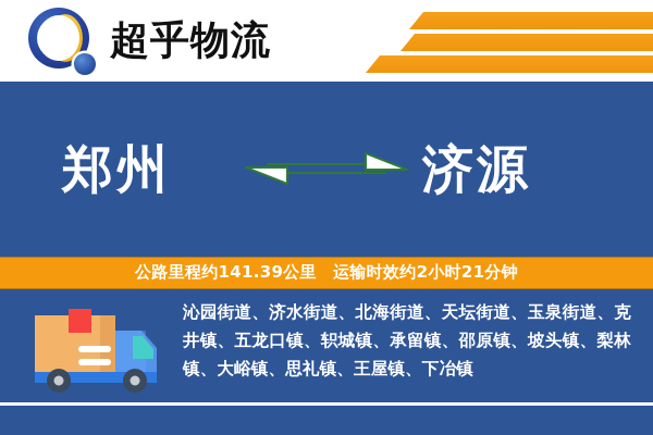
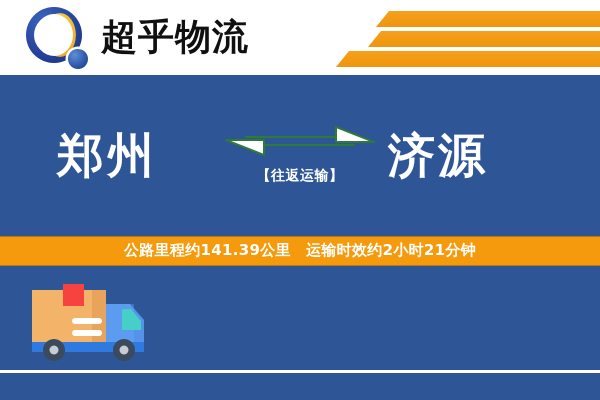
  超乎物流
  郑州
+ 【往返运输】
  济源
  公路里程约141.39公里 运输时效约2小时21分钟
- 沁园街道、济水街道、北海街道、天坛街道、玉泉街道、克井镇、五龙口镇、轵城镇、承留镇、邵原镇、坡头镇、梨林镇、大峪镇、思礼镇、王屋镇、下冶镇
